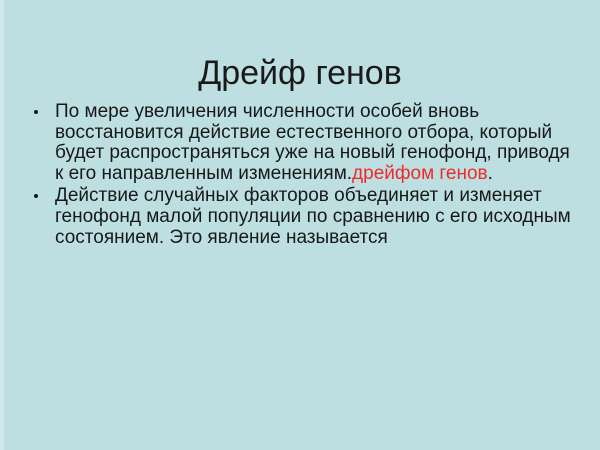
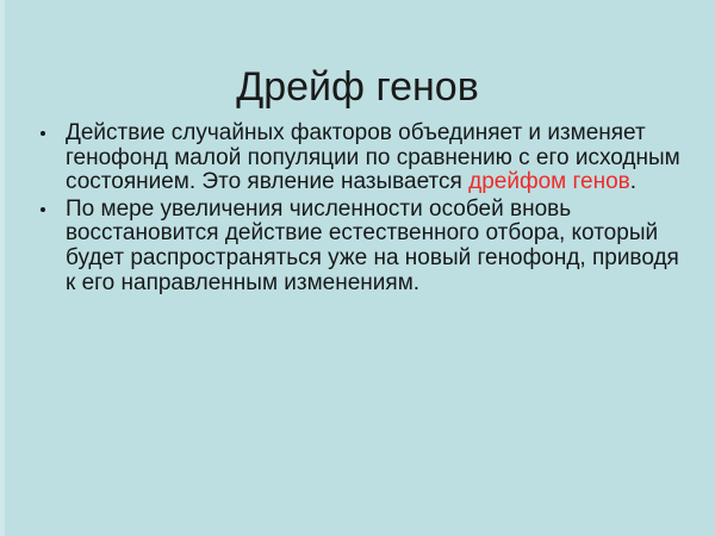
  Дрейф генов
- По мере увеличения численности особей вновь восстановится действие естественного отбора, который будет распространяться уже на новый генофонд, приводя к его направленным изменениям.дрейфом генов.
+ Действие случайных факторов объединяет и изменяет генофонд малой популяции по сравнению с его исходным состоянием. Это явление называется дрейфом генов.
- Действие случайных факторов объединяет и изменяет генофонд малой популяции по сравнению с его исходным состоянием. Это явление называется
+ По мере увеличения численности особей вновь восстановится действие естественного отбора, который будет распространяться уже на новый генофонд, приводя к его направленным изменениям.
